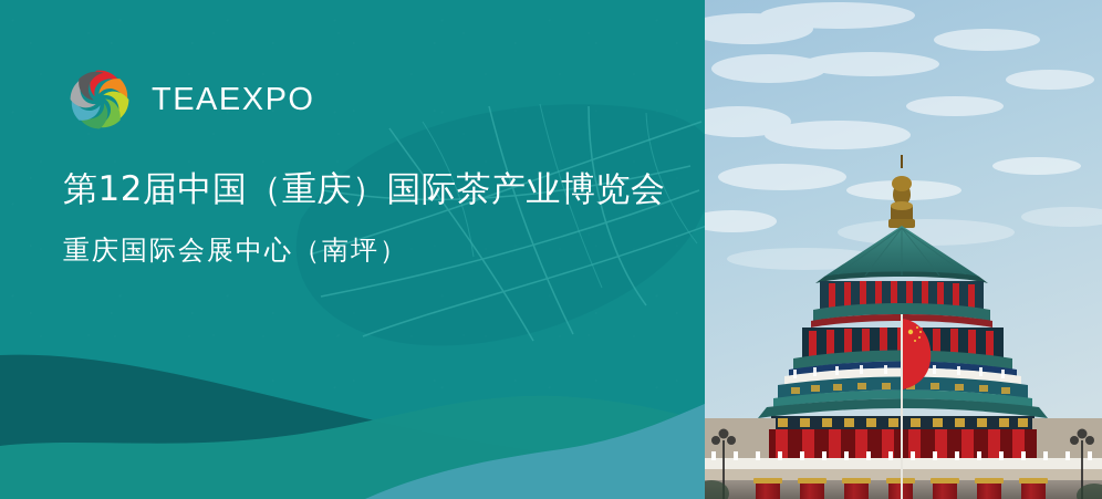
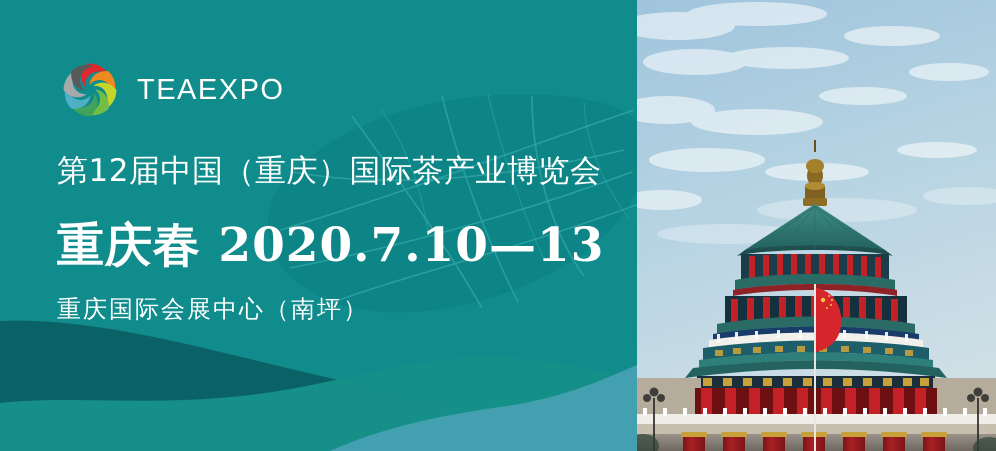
  TEAEXPO
  第12届中国（重庆）国际茶产业博览会
+ 重庆春 2020.7.10—13
  重庆国际会展中心（南坪）
